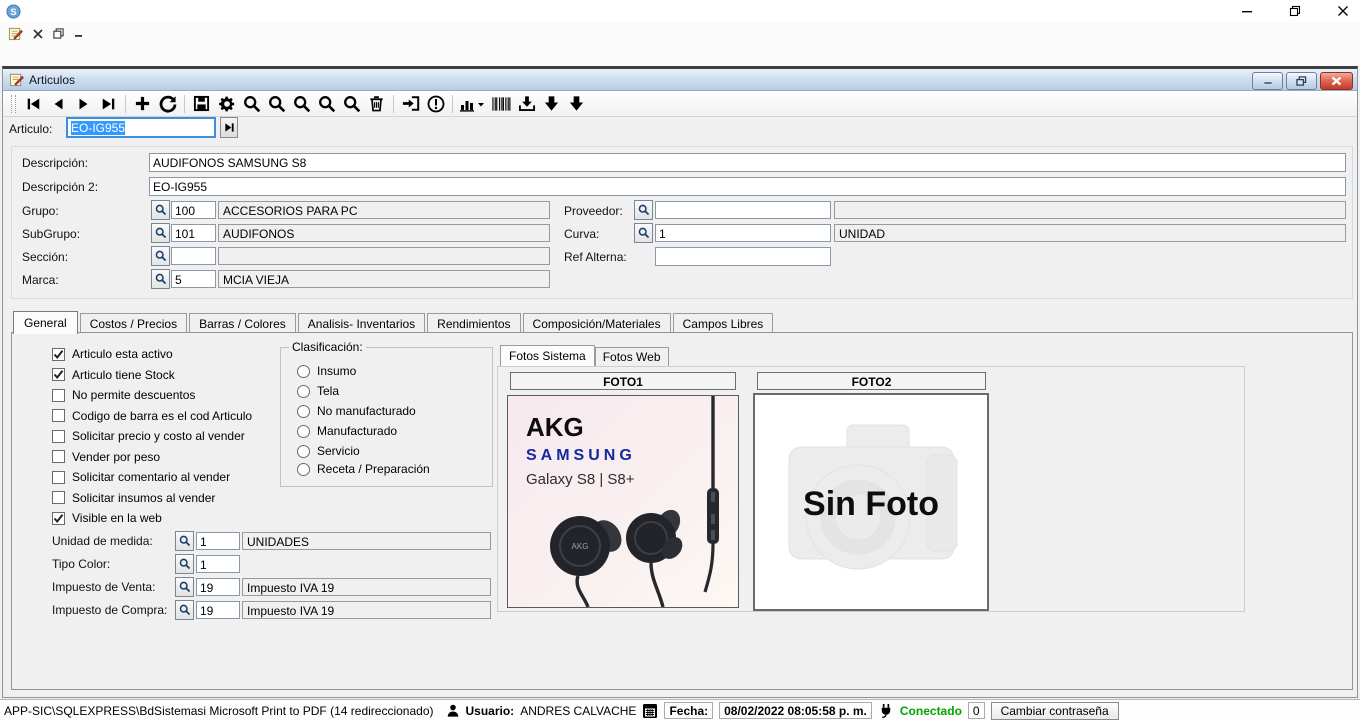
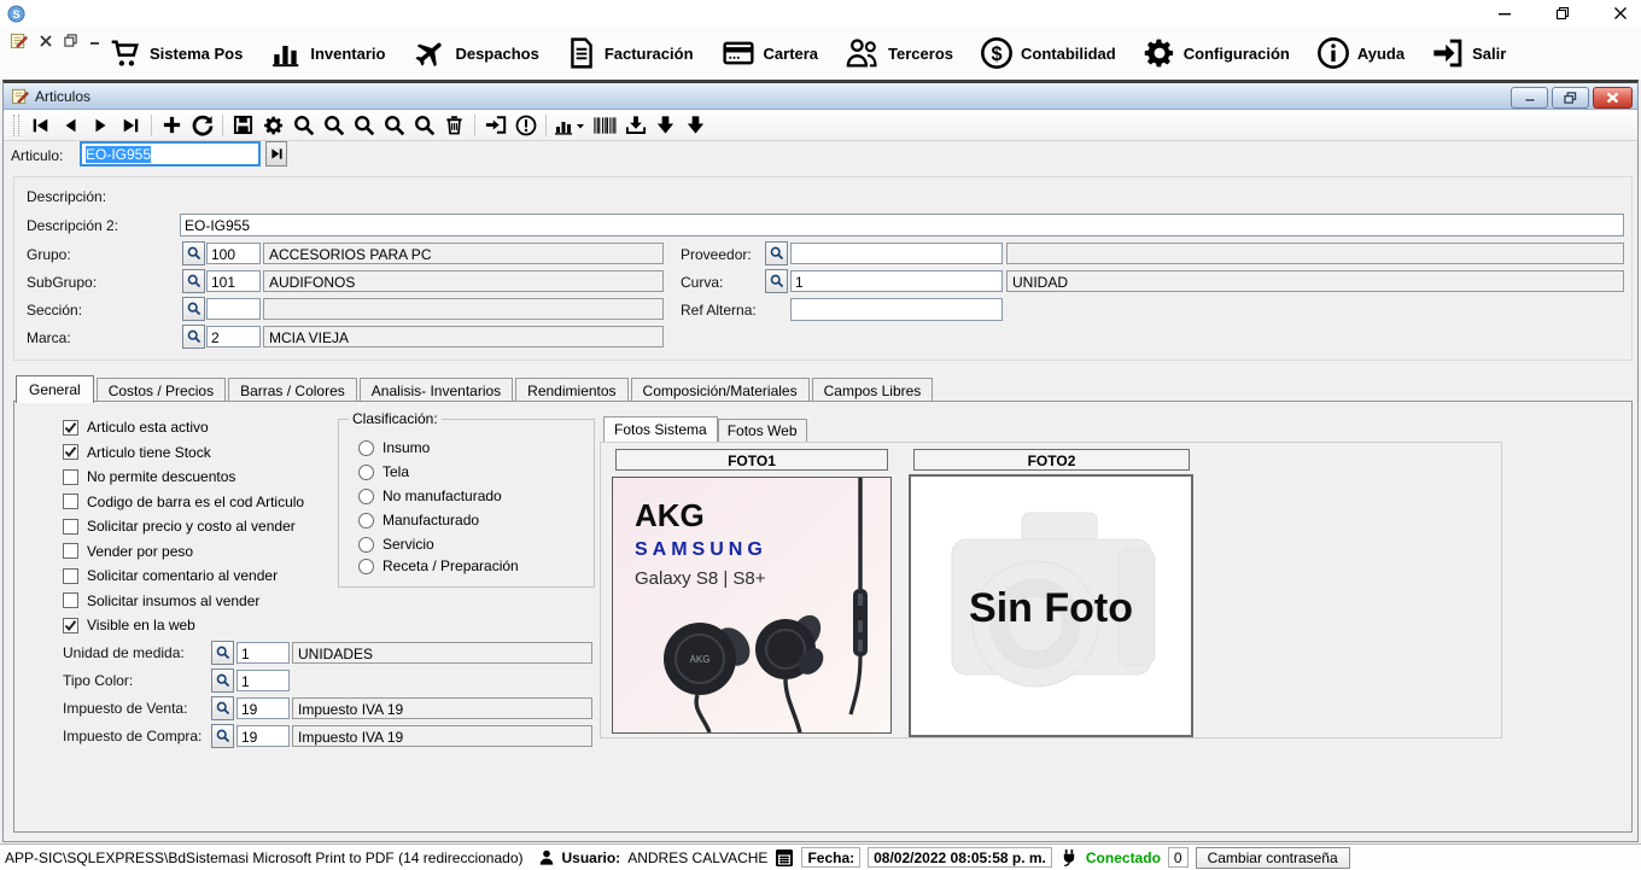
  S
+ Sistema Pos
+ Inventario
+ Despachos
+ Facturación
+ Cartera
+ Terceros
+ $
+ Contabilidad
+ Configuración
+ Ayuda
+ Salir
  Articulos
  Articulo:
  EO-IG955
  Descripción:
- AUDIFONOS SAMSUNG S8
  Descripción 2:
  EO-IG955
  Grupo:
  100
  ACCESORIOS PARA PC
  SubGrupo:
  101
  AUDIFONOS
  Sección:
  Marca:
- 5
+ 2
  MCIA VIEJA
  Proveedor:
  Curva:
  1
  UNIDAD
  Ref Alterna:
  General
  Costos / Precios
  Barras / Colores
  Analisis- Inventarios
  Rendimientos
  Composición/Materiales
  Campos Libres
  Articulo esta activo
  Articulo tiene Stock
  No permite descuentos
  Codigo de barra es el cod Articulo
  Solicitar precio y costo al vender
  Vender por peso
  Solicitar comentario al vender
  Solicitar insumos al vender
  Visible en la web
  Clasificación:
  Insumo
  Tela
  No manufacturado
  Manufacturado
  Servicio
  Receta / Preparación
  Unidad de medida:
  1
  UNIDADES
  Tipo Color:
  1
  Impuesto de Venta:
  19
  Impuesto IVA 19
  Impuesto de Compra:
  19
  Impuesto IVA 19
  Fotos Sistema
  Fotos Web
  FOTO1
  FOTO2
  AKG
  SAMSUNG
  Galaxy S8 | S8+
  AKG
  Sin Foto
  APP-SIC\SQLEXPRESS\BdSistemasi Microsoft Print to PDF (14 redireccionado)
  Usuario:
  ANDRES CALVACHE
  Fecha:
  08/02/2022 08:05:58 p. m.
  Conectado
  0
  Cambiar contraseña
